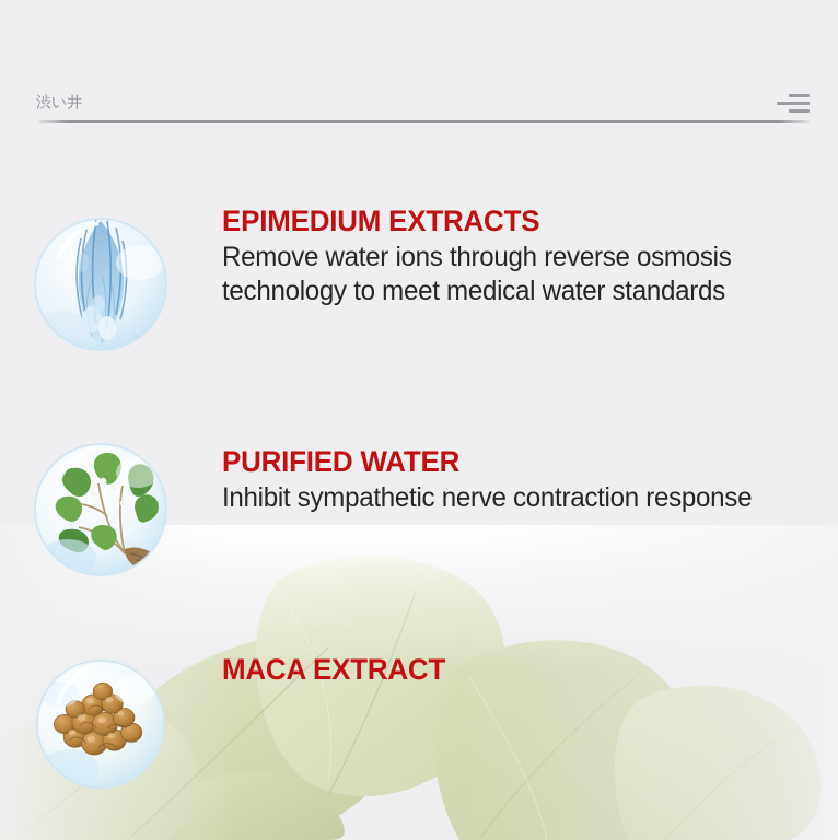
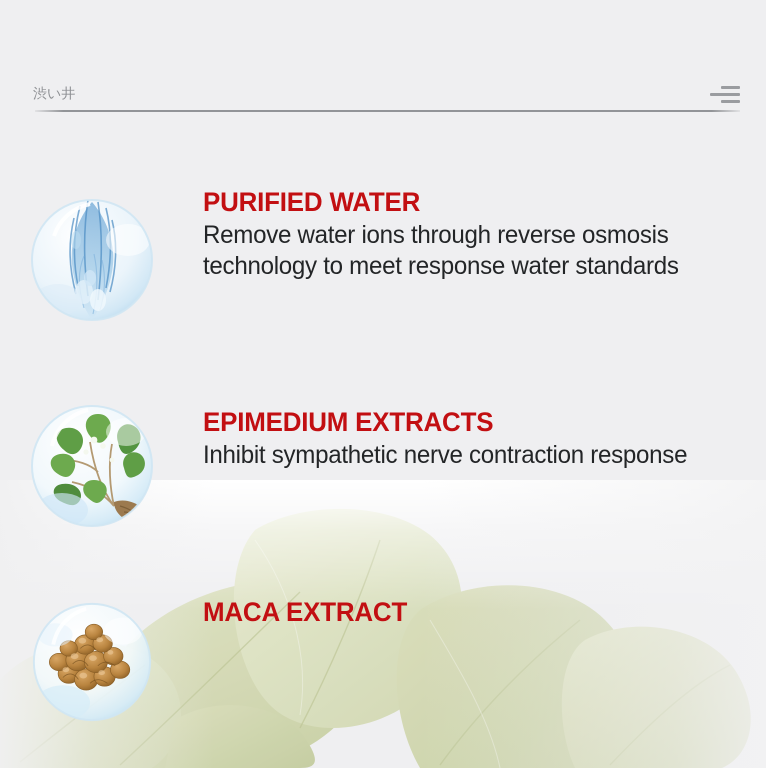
  渋い井
- EPIMEDIUM EXTRACTS
+ PURIFIED WATER
- Remove water ions through reverse osmosis technology to meet medical water standards
+ Remove water ions through reverse osmosis technology to meet response water standards
- PURIFIED WATER
+ EPIMEDIUM EXTRACTS
  Inhibit sympathetic nerve contraction response
  MACA EXTRACT
